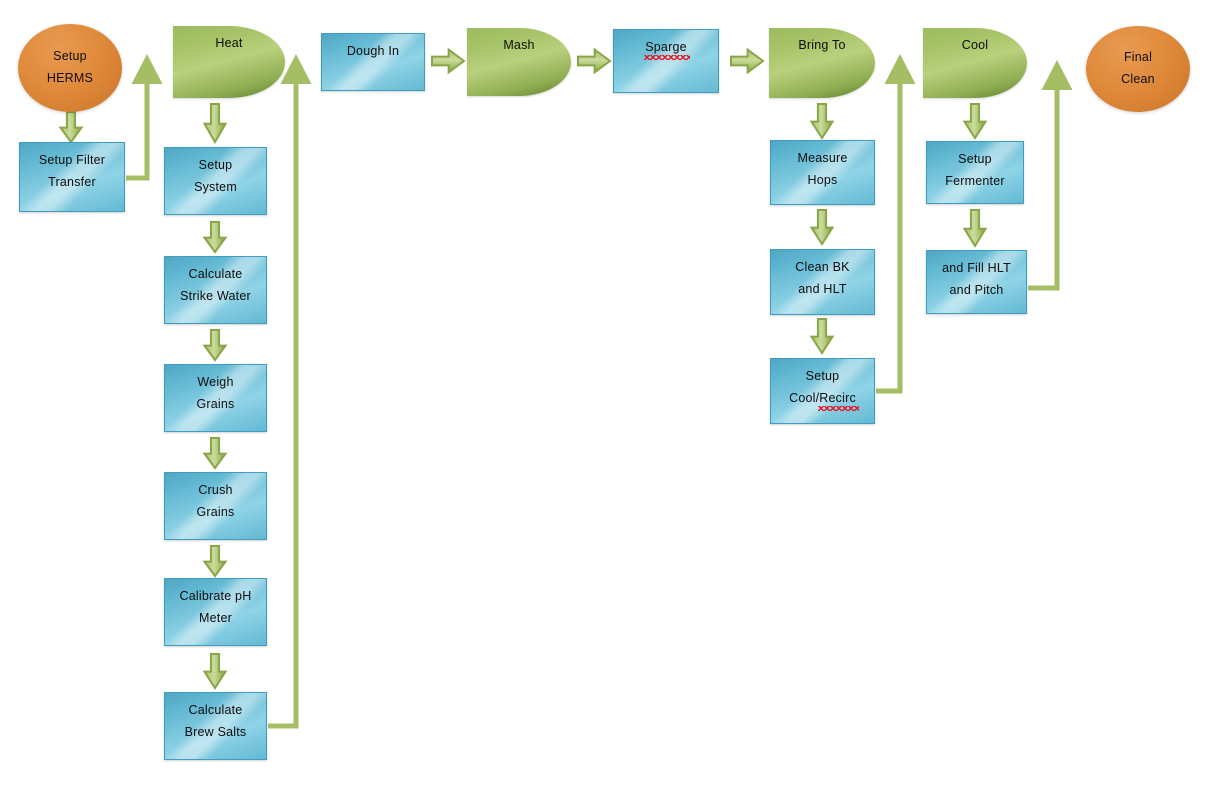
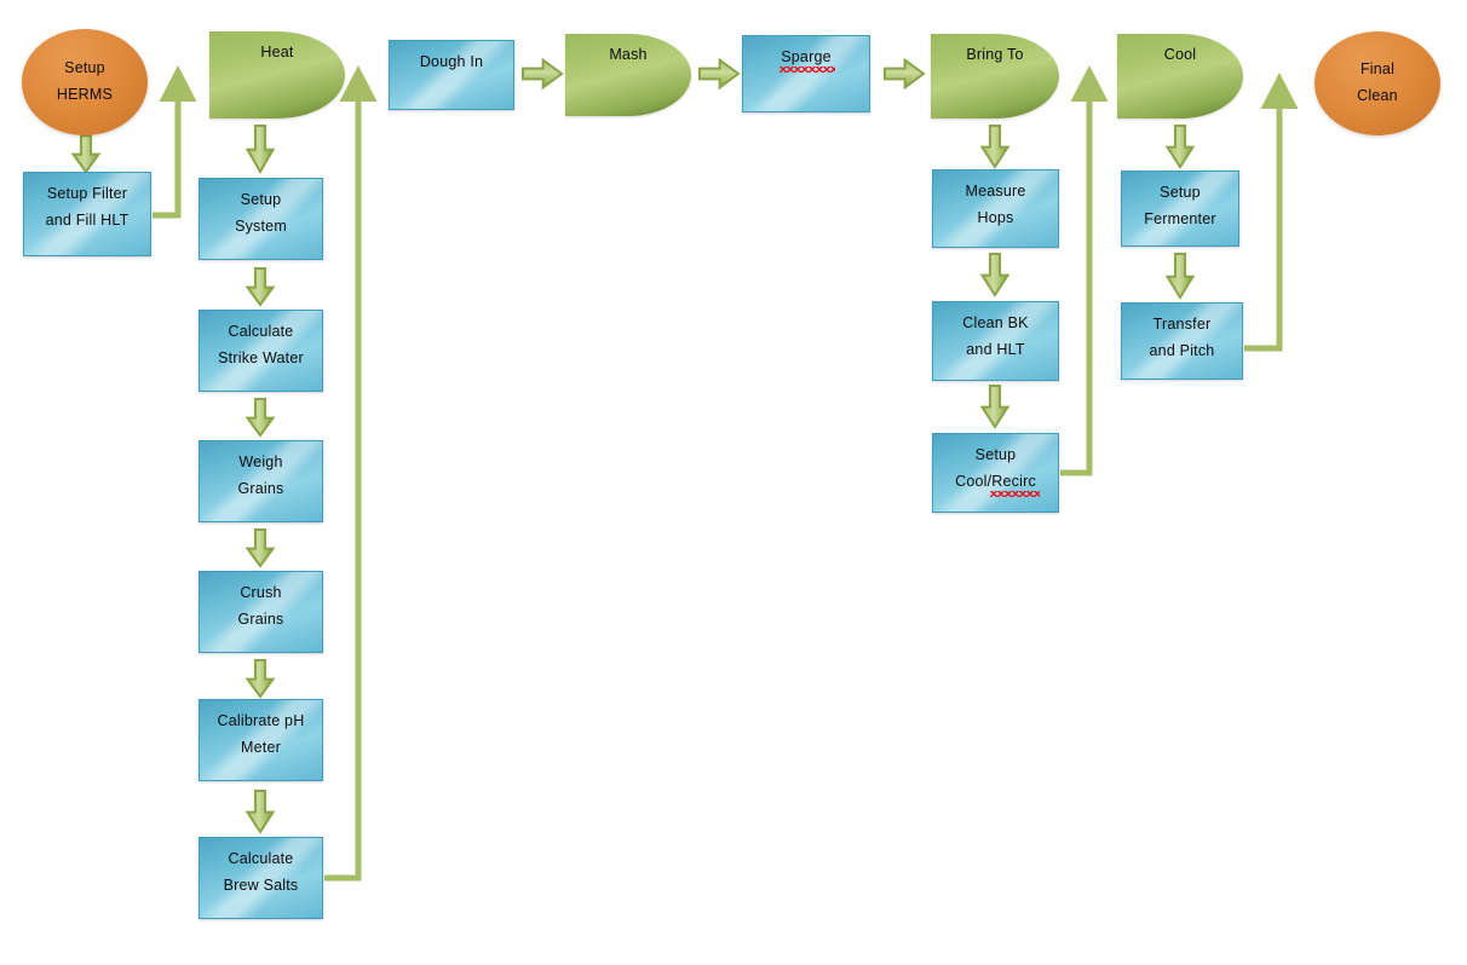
  Setup
  HERMS
  Setup Filter
- Transfer
+ and Fill HLT
  Heat
  Setup
  System
  Calculate
  Strike Water
  Weigh
  Grains
  Crush
  Grains
  Calibrate pH
  Meter
  Calculate
  Brew Salts
  Dough In
  Mash
  Sparge
  Bring To
  Measure
  Hops
  Clean BK
  and HLT
  Setup
  Cool/Recirc
  Cool
  Setup
  Fermenter
- and Fill HLT
+ Transfer
  and Pitch
  Final
  Clean
